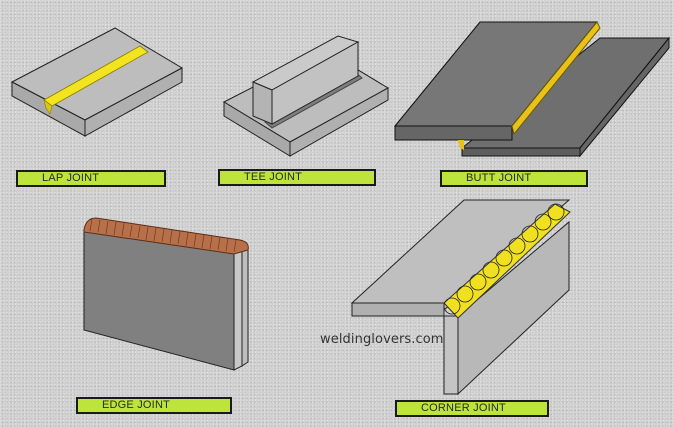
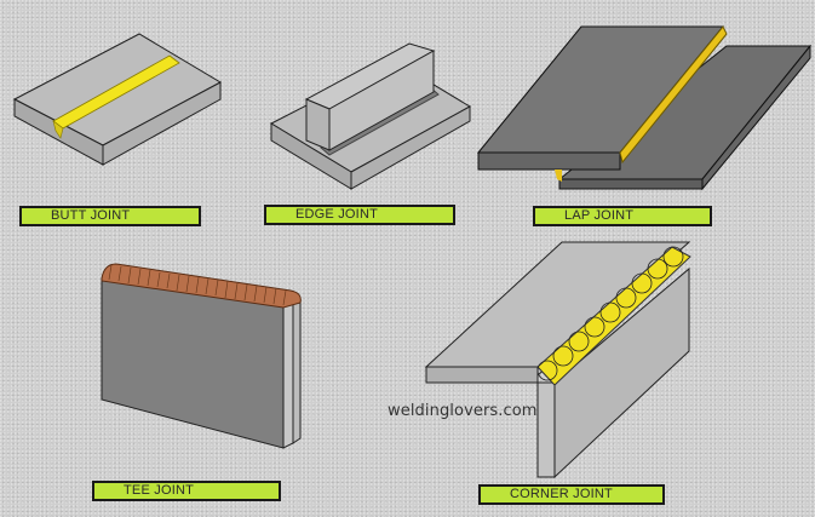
- LAP JOINT
+ BUTT JOINT
- TEE JOINT
+ EDGE JOINT
- BUTT JOINT
+ LAP JOINT
- EDGE JOINT
+ TEE JOINT
  CORNER JOINT
  weldinglovers.com
